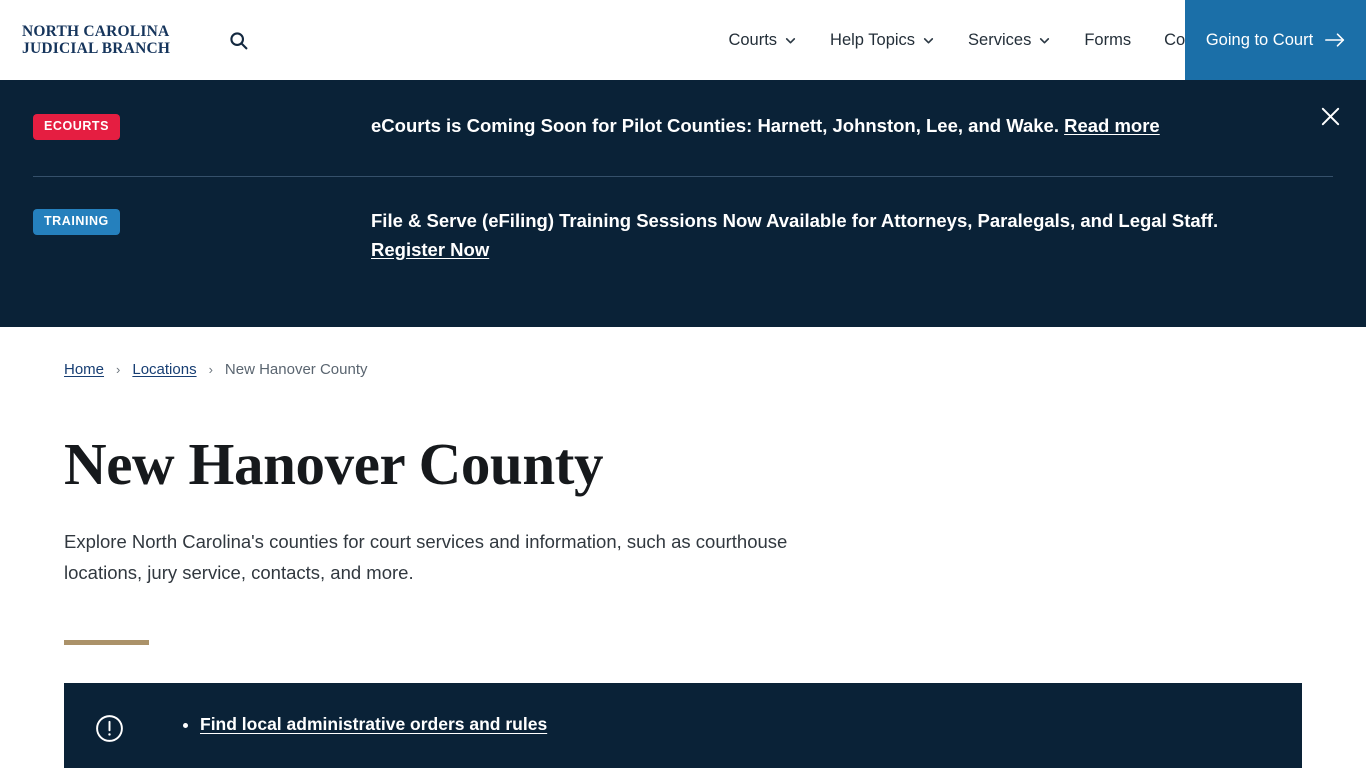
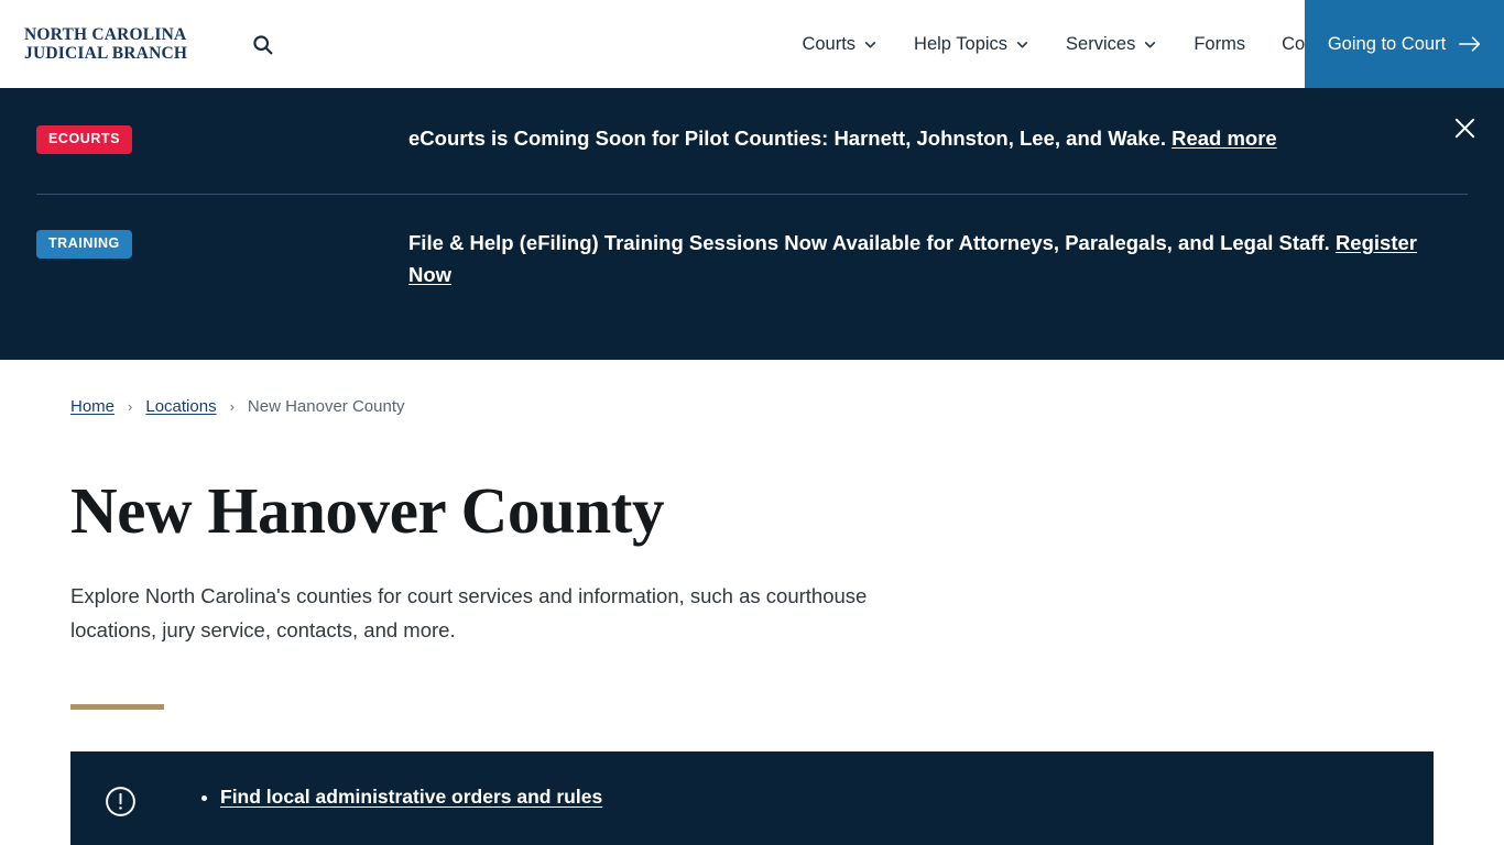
  NORTH CAROLINA
  JUDICIAL BRANCH
  Courts
  Help Topics
  Services
  Forms
  Going to Court
  ECOURTS
  eCourts is Coming Soon for Pilot Counties: Harnett, Johnston, Lee, and Wake. Read more
  TRAINING
- File & Serve (eFiling) Training Sessions Now Available for Attorneys, Paralegals, and Legal Staff. Register Now
+ File & Help (eFiling) Training Sessions Now Available for Attorneys, Paralegals, and Legal Staff. Register Now
  Home
  ›
  Locations
  ›
  New Hanover County
  New Hanover County
  Explore North Carolina's counties for court services and information, such as courthouse locations, jury service, contacts, and more.
  Find local administrative orders and rules
